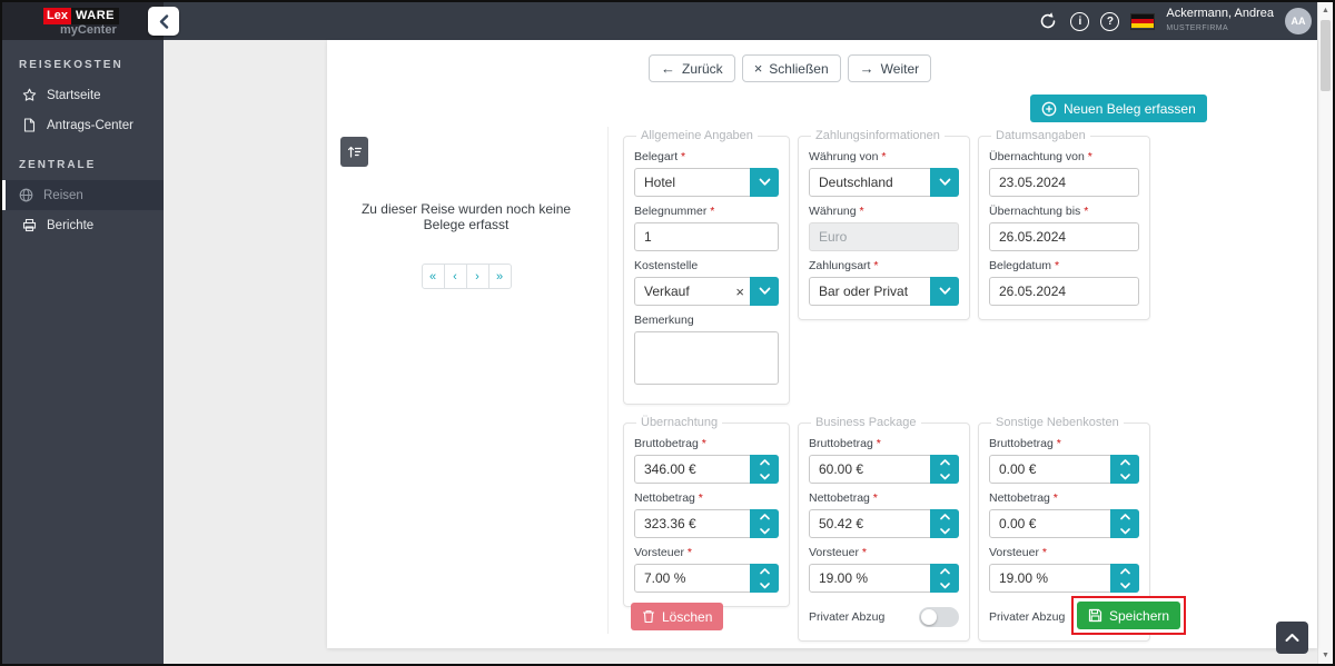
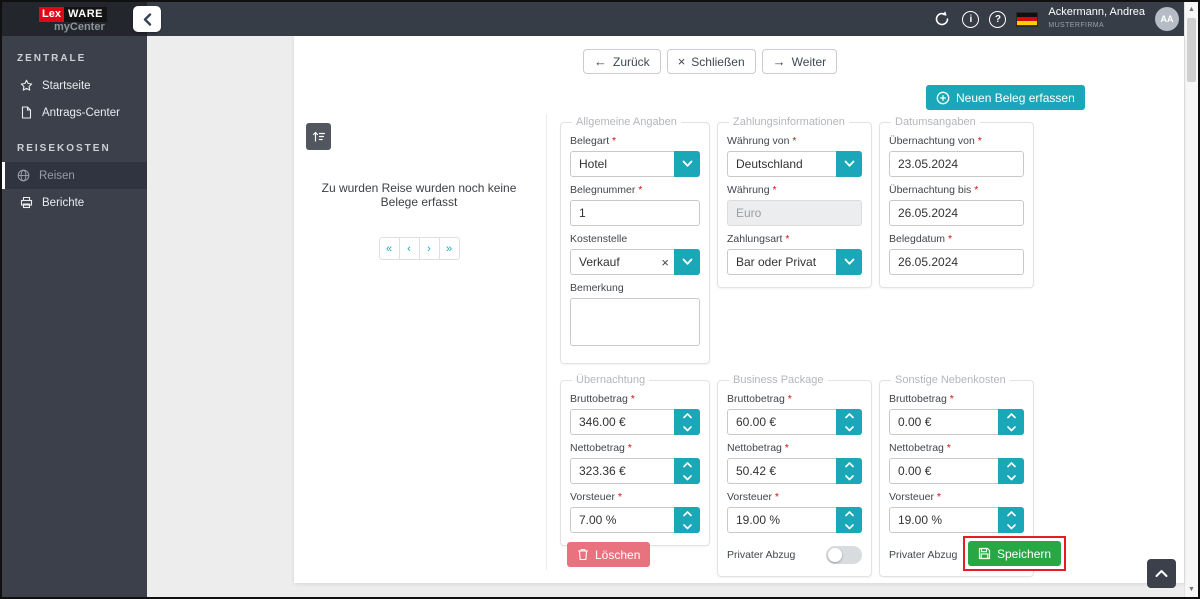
  Lex
  WARE
  myCenter
  i
  ?
  Ackermann, Andrea
  AA
- REISEKOSTEN
+ ZENTRALE
  Startseite
  Antrags-Center
- ZENTRALE
+ REISEKOSTEN
  Reisen
  Berichte
  ←
  Zurück
  ×
  Schließen
  →
  Weiter
  Neuen Beleg erfassen
- Zu dieser Reise wurden noch keine Belege erfasst
+ Zu wurden Reise wurden noch keine Belege erfasst
  «
  ‹
  ›
  »
  Allgemeine Angaben
  Belegart *
  Hotel
  Belegnummer *
  1
  Kostenstelle
  Verkauf
  ×
  Bemerkung
  Zahlungsinformationen
  Währung von *
  Deutschland
  Währung *
  Euro
  Zahlungsart *
  Bar oder Privat
  Datumsangaben
  Übernachtung von *
  23.05.2024
  Übernachtung bis *
  26.05.2024
  Belegdatum *
  26.05.2024
  Übernachtung
  Bruttobetrag *
  346.00 €
  Nettobetrag *
  323.36 €
  Vorsteuer *
  7.00 %
  Business Package
  Bruttobetrag *
  60.00 €
  Nettobetrag *
  50.42 €
  Vorsteuer *
  19.00 %
  Privater Abzug
  Sonstige Nebenkosten
  Bruttobetrag *
  0.00 €
  Nettobetrag *
  0.00 €
  Vorsteuer *
  19.00 %
  Privater Abzug
  Löschen
  Speichern
